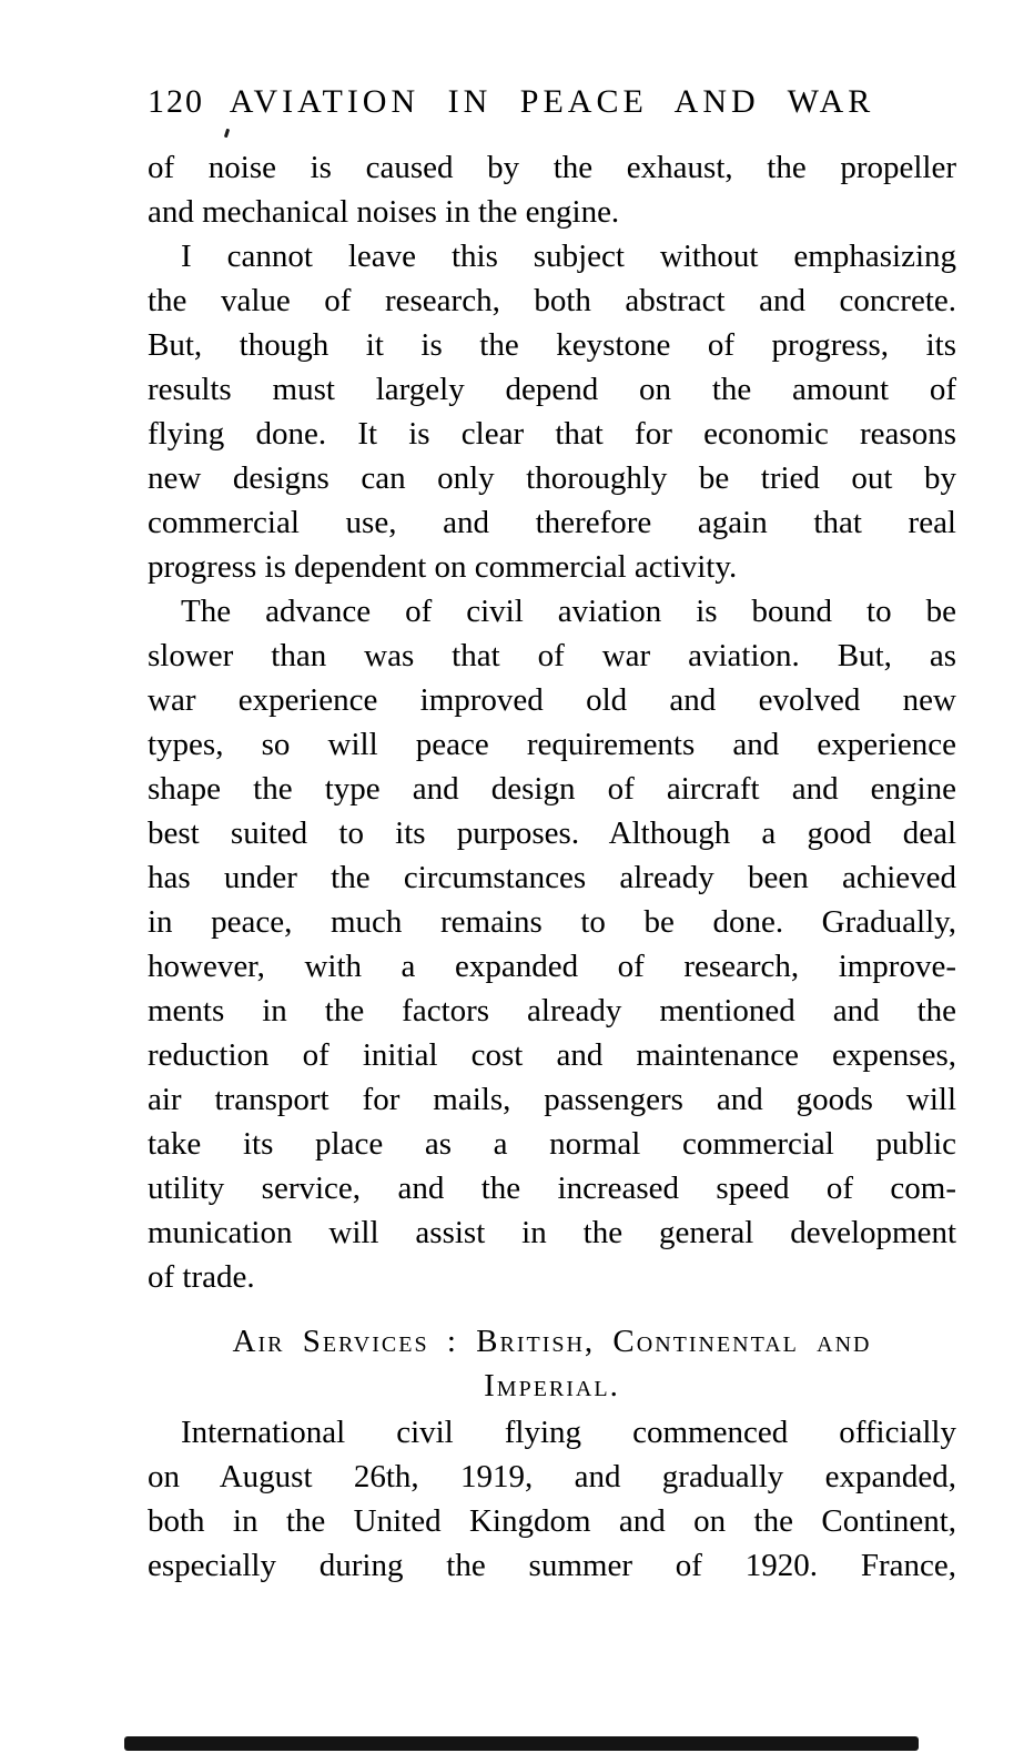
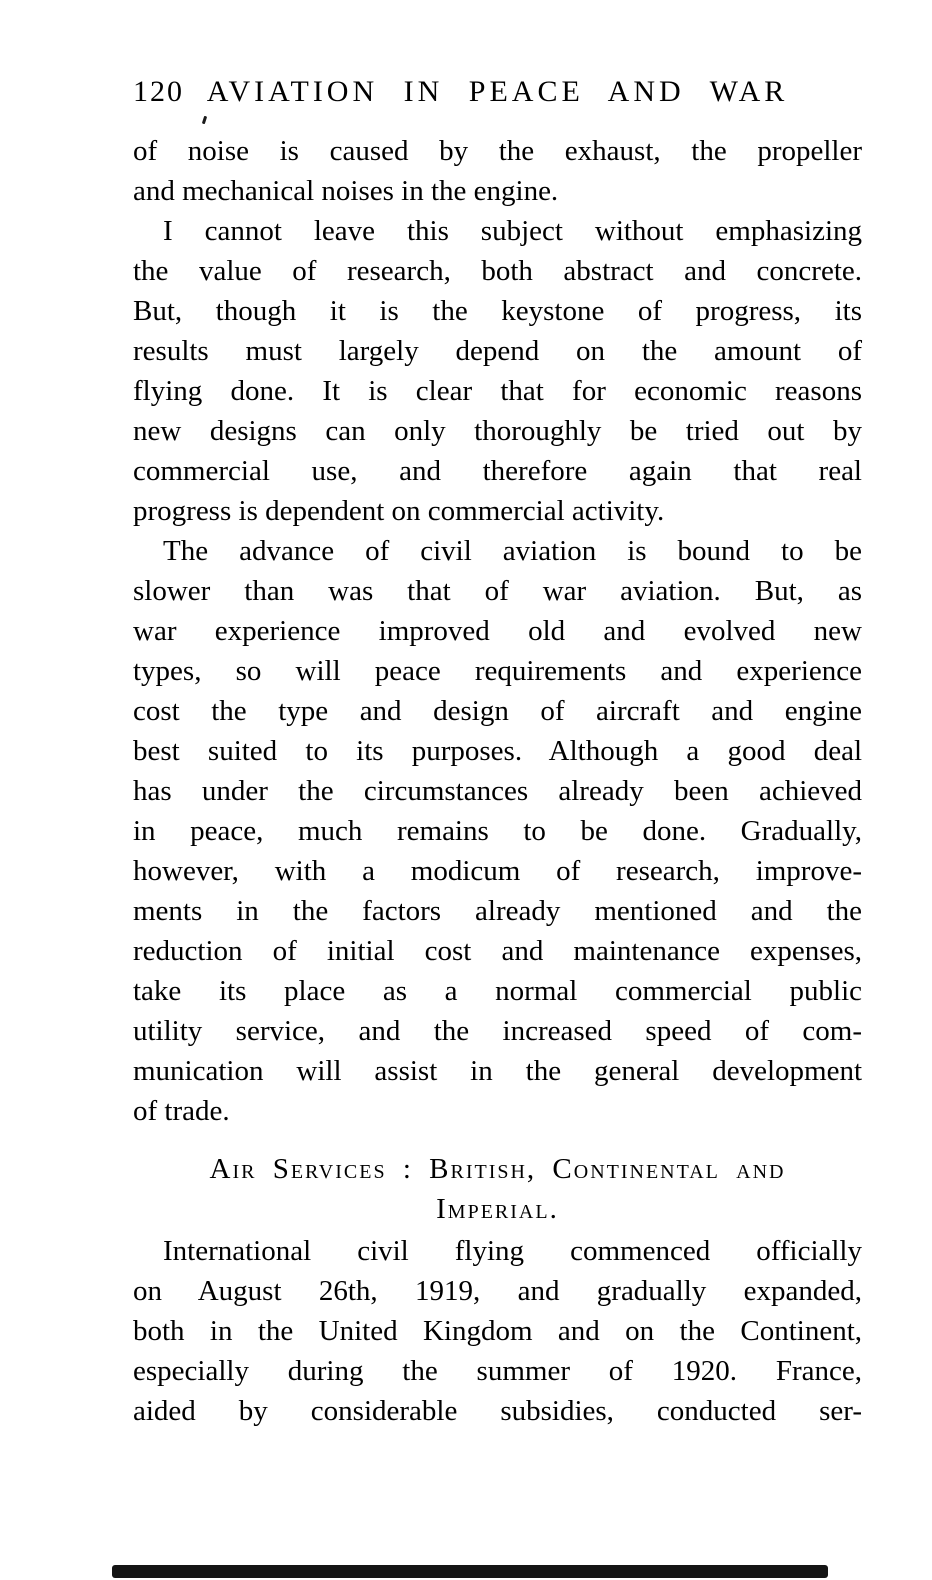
  120
  AVIATION IN PEACE AND WAR
  of noise is caused by the exhaust, the propeller
  and mechanical noises in the engine.
  I cannot leave this subject without emphasizing
  the value of research, both abstract and concrete.
  But, though it is the keystone of progress, its
  results must largely depend on the amount of
  flying done. It is clear that for economic reasons
  new designs can only thoroughly be tried out by
  commercial use, and therefore again that real
  progress is dependent on commercial activity.
  The advance of civil aviation is bound to be
  slower than was that of war aviation. But, as
  war experience improved old and evolved new
  types, so will peace requirements and experience
- shape the type and design of aircraft and engine
+ cost the type and design of aircraft and engine
  best suited to its purposes. Although a good deal
  has under the circumstances already been achieved
  in peace, much remains to be done. Gradually,
- however, with a expanded of research, improve-
+ however, with a modicum of research, improve-
  ments in the factors already mentioned and the
  reduction of initial cost and maintenance expenses,
- air transport for mails, passengers and goods will
  take its place as a normal commercial public
  utility service, and the increased speed of com-
  munication will assist in the general development
  of trade.
  Air Services : British, Continental and
  Imperial.
  International civil flying commenced officially
  on August 26th, 1919, and gradually expanded,
  both in the United Kingdom and on the Continent,
  especially during the summer of 1920. France,
+ aided by considerable subsidies, conducted ser-
